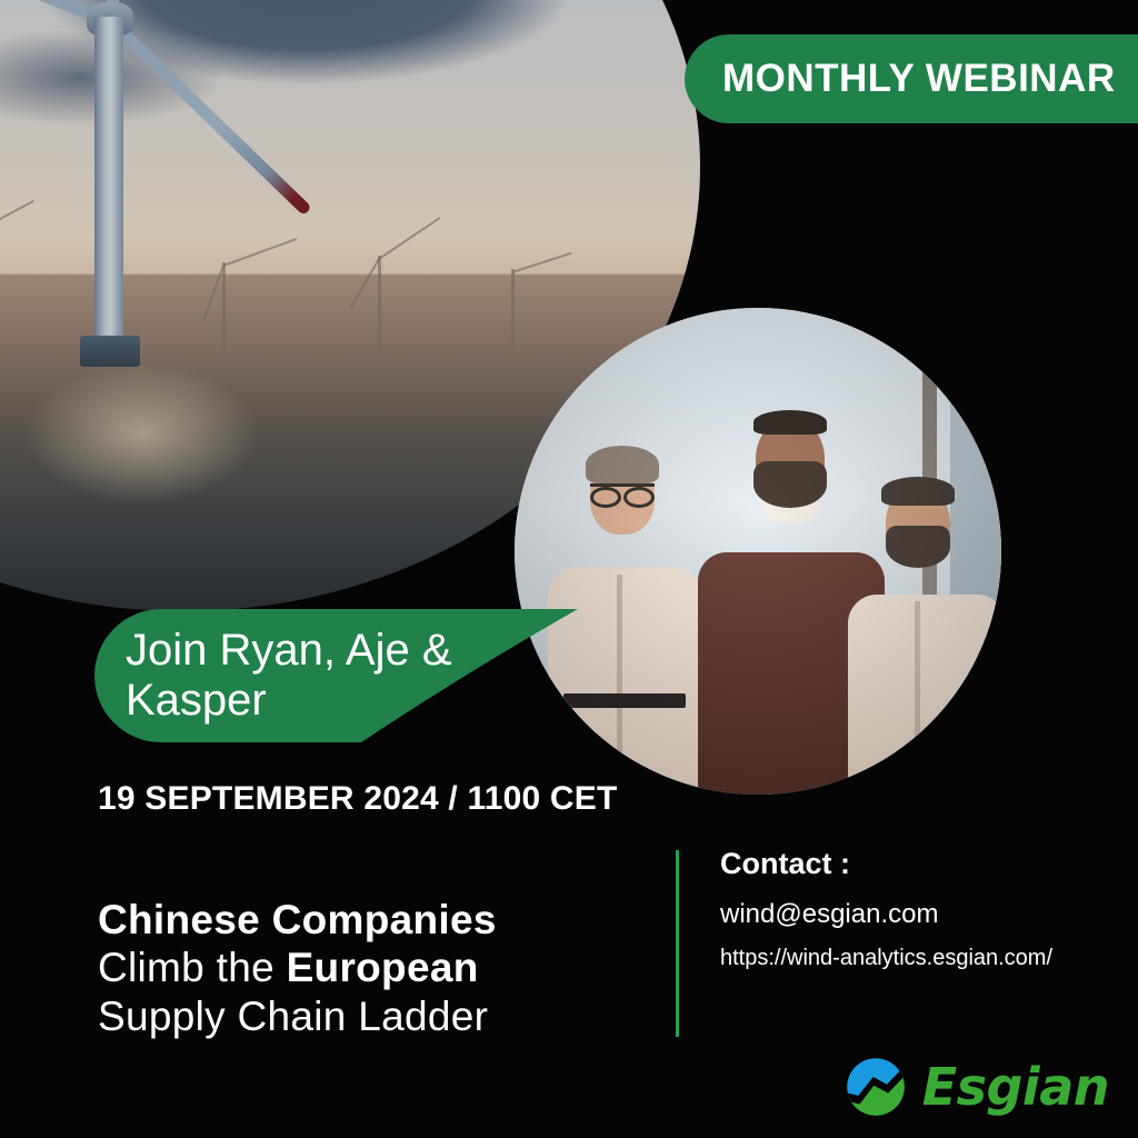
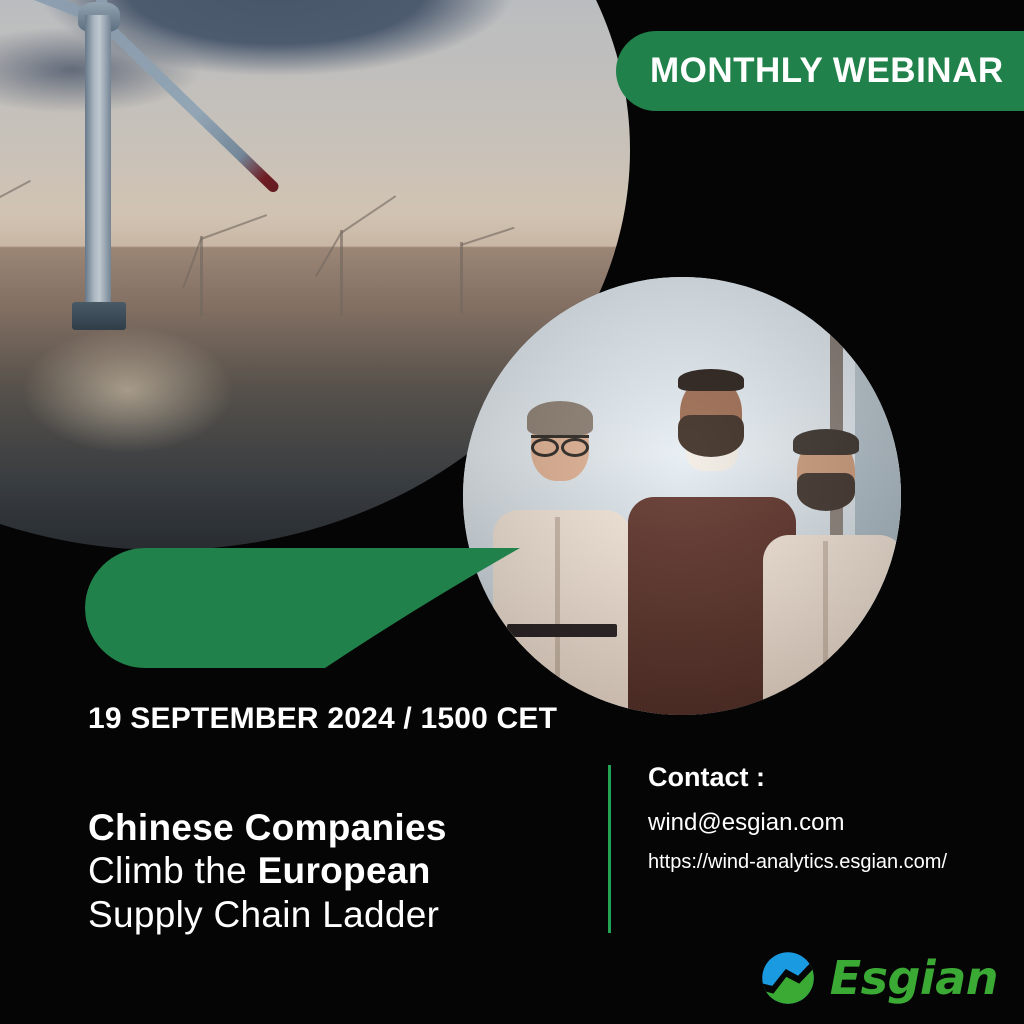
  MONTHLY WEBINAR
- Join Ryan, Aje & Kasper
- 19 SEPTEMBER 2024 / 1100 CET
+ 19 SEPTEMBER 2024 / 1500 CET
  Chinese Companies
  Climb the European
  Supply Chain Ladder
  Contact :
  wind@esgian.com
  https://wind-analytics.esgian.com/
  Esgian
